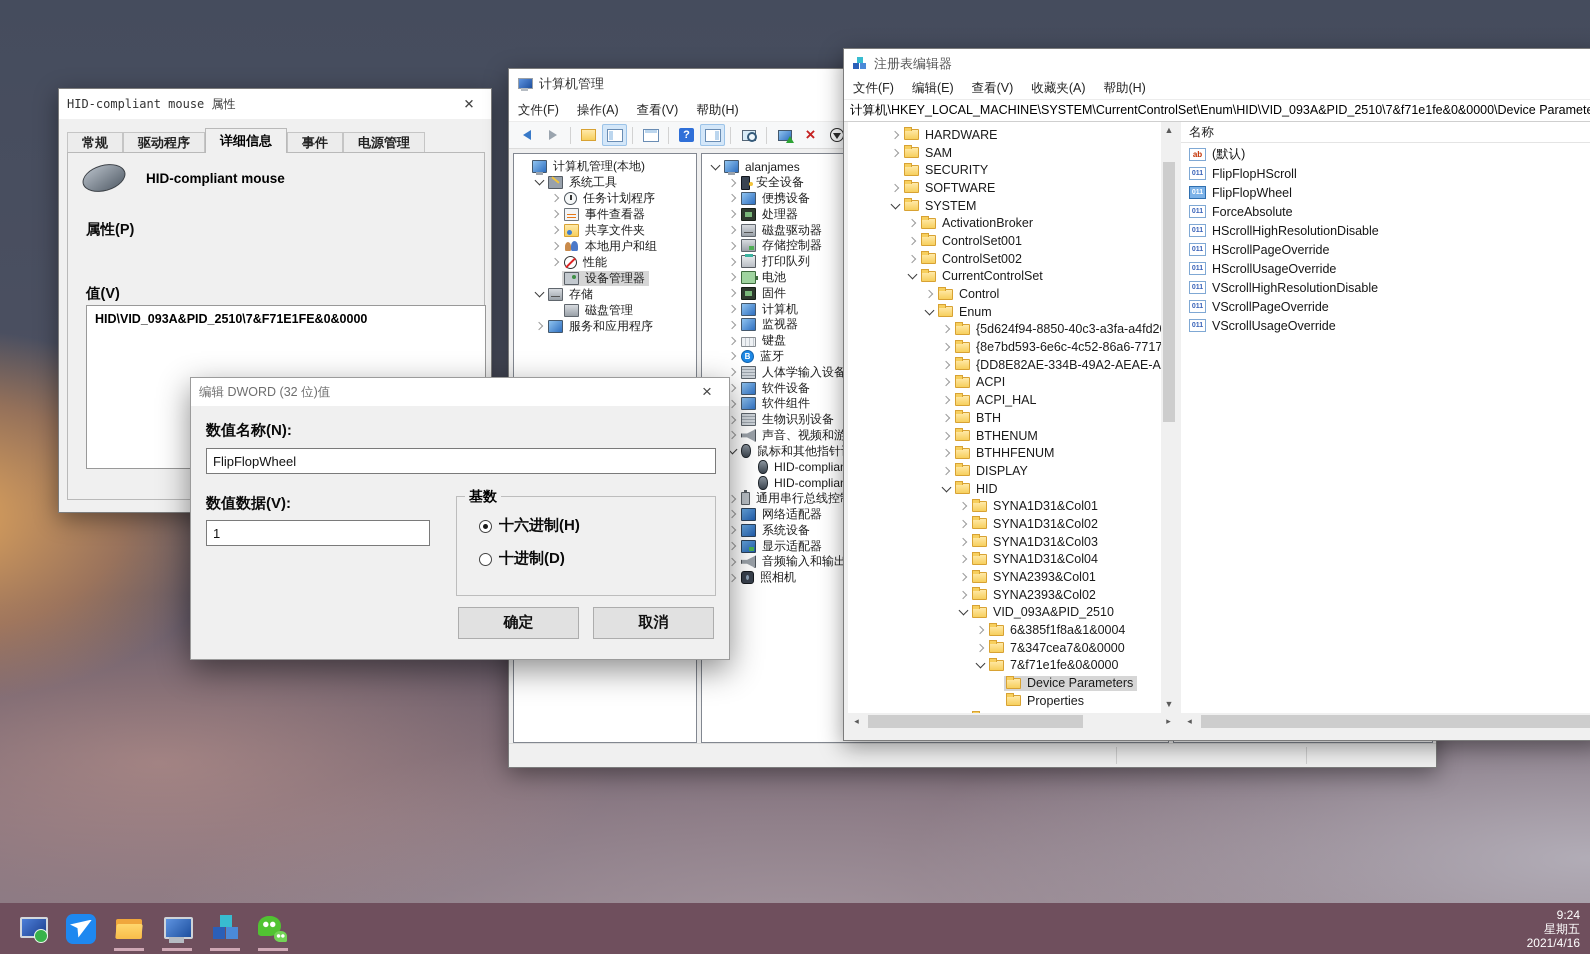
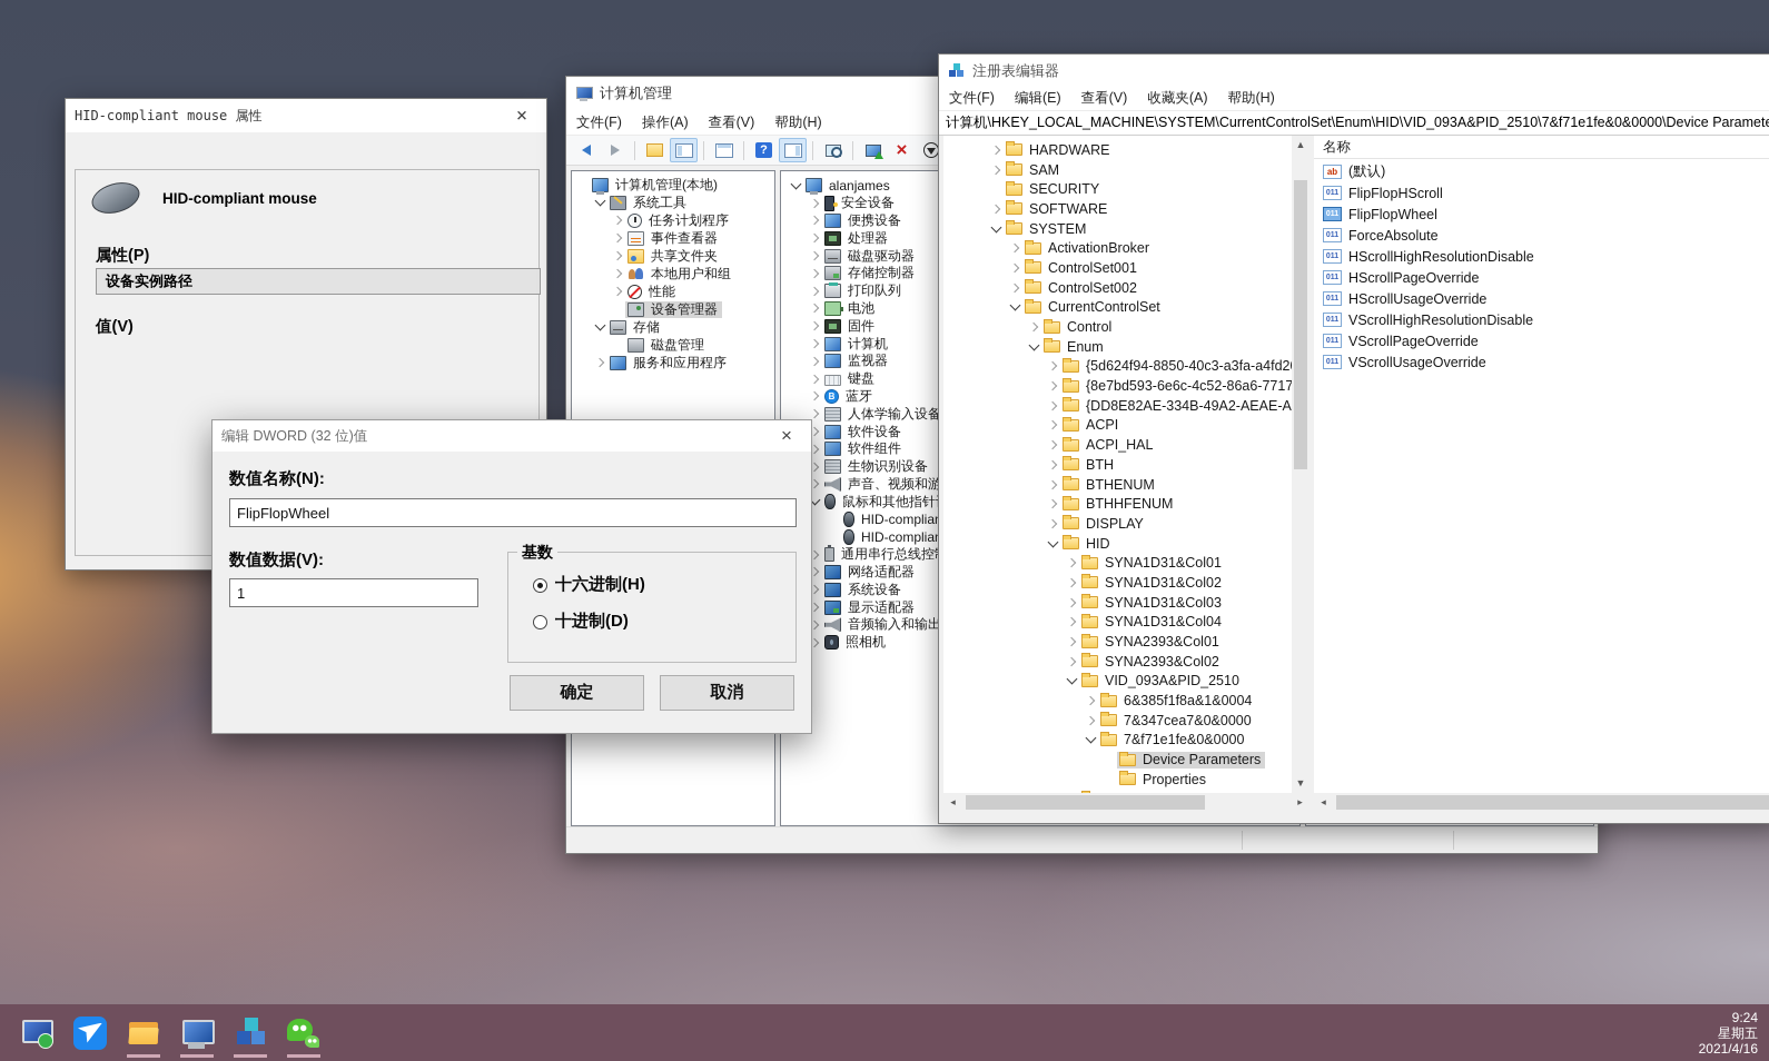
  HID-compliant mouse 属性
  ×
- 常规
- 驱动程序
- 详细信息
- 事件
- 电源管理
  HID-compliant mouse
  属性(P)
+ 设备实例路径
  值(V)
- HID\VID_093A&PID_2510\7&F71E1FE&0&0000
  计算机管理
  文件(F)
  操作(A)
  查看(V)
  帮助(H)
  计算机管理(本地)
  系统工具
  任务计划程序
  事件查看器
  共享文件夹
  本地用户和组
  性能
  设备管理器
  存储
  磁盘管理
  服务和应用程序
  alanjames
  安全设备
  便携设备
  处理器
  磁盘驱动器
  存储控制器
  打印队列
  电池
  固件
  计算机
  监视器
  键盘
  蓝牙
  人体学输入设备
  软件设备
  软件组件
  生物识别设备
  鼠标和其他指针
  通用串行总线控
  网络适配器
  系统设备
  显示适配器
  音频输入和输出
  照相机
  注册表编辑器
  文件(F)
  编辑(E)
  查看(V)
  收藏夹(A)
  帮助(H)
  计算机\HKEY_LOCAL_MACHINE\SYSTEM\CurrentControlSet\Enum\HID\VID_093A&PID_2510\7&f71e1fe&0&0000\Device Paramet
  HARDWARE
  SAM
  SECURITY
  SOFTWARE
  SYSTEM
  ActivationBroker
  ControlSet001
  ControlSet002
  CurrentControlSet
  Control
  Enum
  {5d624f94-8850-40c3-a3fa-a4fd2
  {8e7bd593-6e6c-4c52-86a6-7717
  {DD8E82AE-334B-49A2-AEAE-A
  ACPI
  ACPI_HAL
  BTH
  BTHENUM
  BTHHFENUM
  DISPLAY
  HID
  SYNA1D31&Col01
  SYNA1D31&Col02
  SYNA1D31&Col03
  SYNA1D31&Col04
  SYNA2393&Col01
  SYNA2393&Col02
  VID_093A&PID_2510
  6&385f1f8a&1&0004
  7&347cea7&0&0000
  7&f71e1fe&0&0000
  Device Parameters
  Properties
  ▲
  ▼
  ◂
  ▸
  名称
  ab
  (默认)
  FlipFlopHScroll
  FlipFlopWheel
  ForceAbsolute
  HScrollHighResolutionDisable
  HScrollPageOverride
  HScrollUsageOverride
  VScrollHighResolutionDisable
  VScrollPageOverride
  VScrollUsageOverride
  ◂
  编辑 DWORD (32 位)值
  ×
  数值名称(N):
  FlipFlopWheel
  数值数据(V):
  1
  基数
  十六进制(H)
  十进制(D)
  确定
  取消
  9:24
  星期五
  2021/4/16
